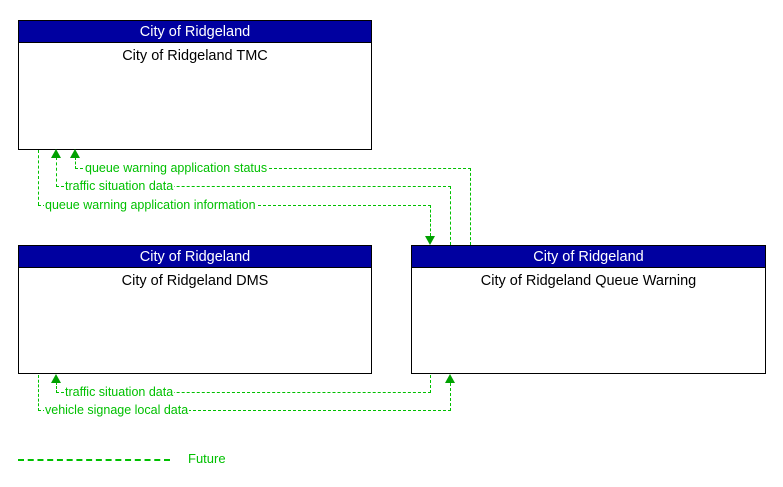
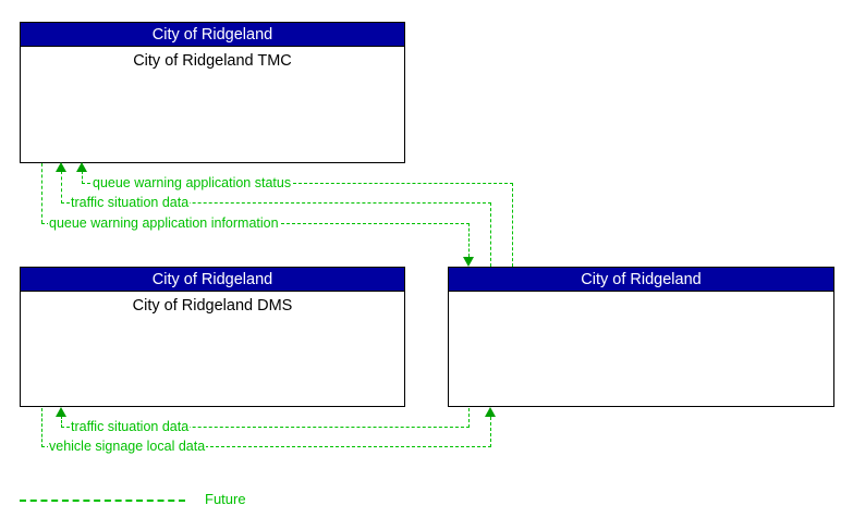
  City of Ridgeland
  City of Ridgeland TMC
  City of Ridgeland
  City of Ridgeland DMS
  City of Ridgeland
- City of Ridgeland Queue Warning
  queue warning application status
  traffic situation data
  queue warning application information
  traffic situation data
  vehicle signage local data
  Future
